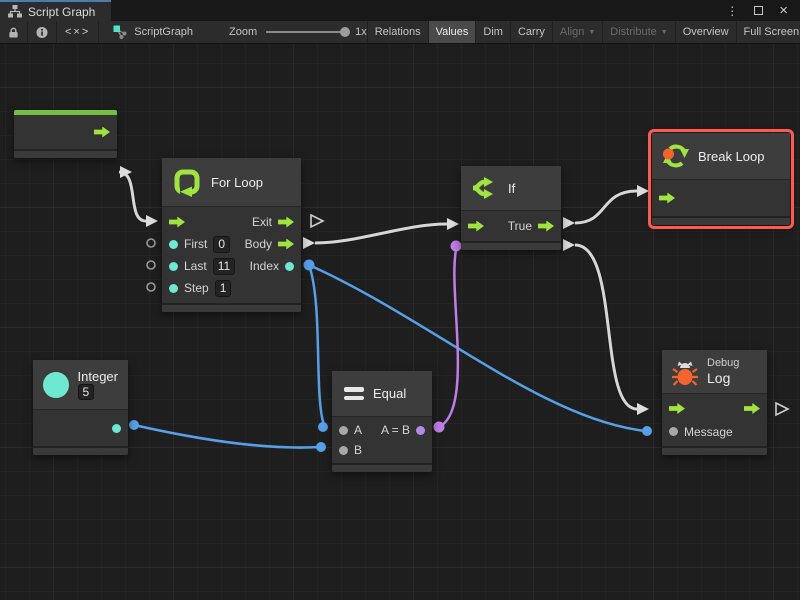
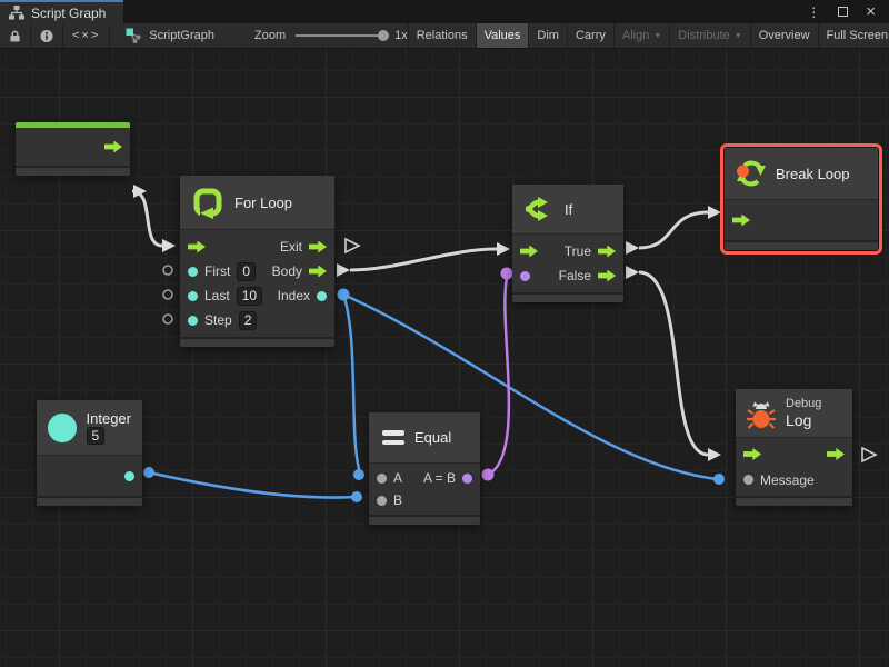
  Script Graph
  ⋮
  ×
  <×>
  ScriptGraph
  Zoom
  1x
  Relations
  Values
  Dim
  Carry
  Align
  Distribute
  Overview
  Full Screen
  For Loop
  Exit
  First
  0
  Body
  Last
- 11
+ 10
  Index
  Step
- 1
+ 2
  If
  True
+ False
  Break Loop
  Integer
  5
  Equal
  A
  A = B
  B
  Debug
  Log
  Message
